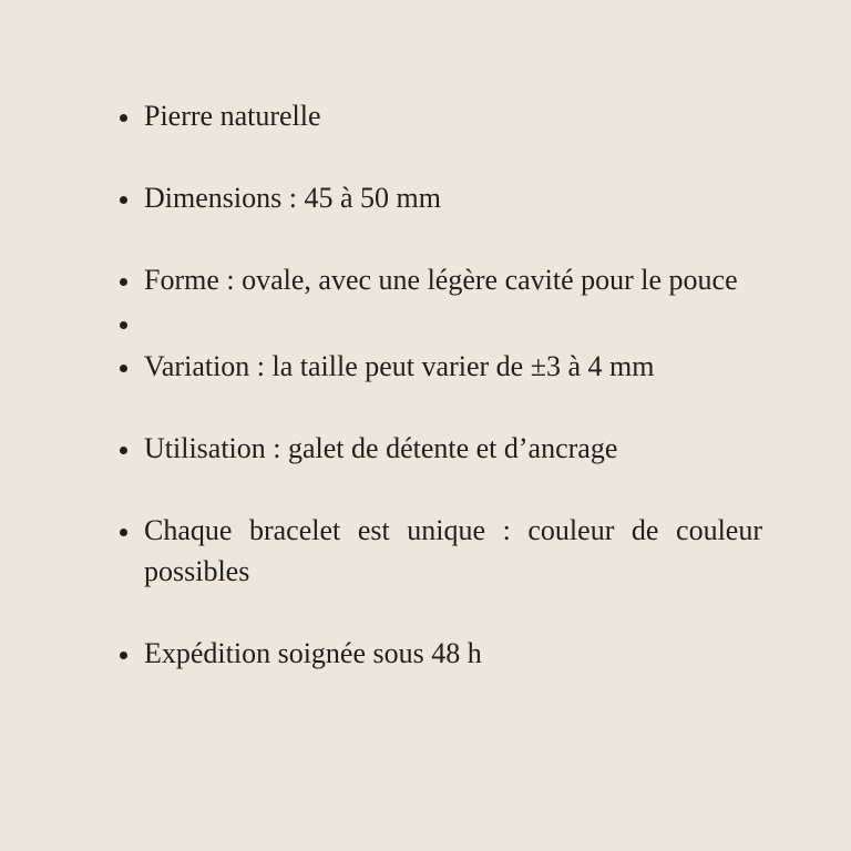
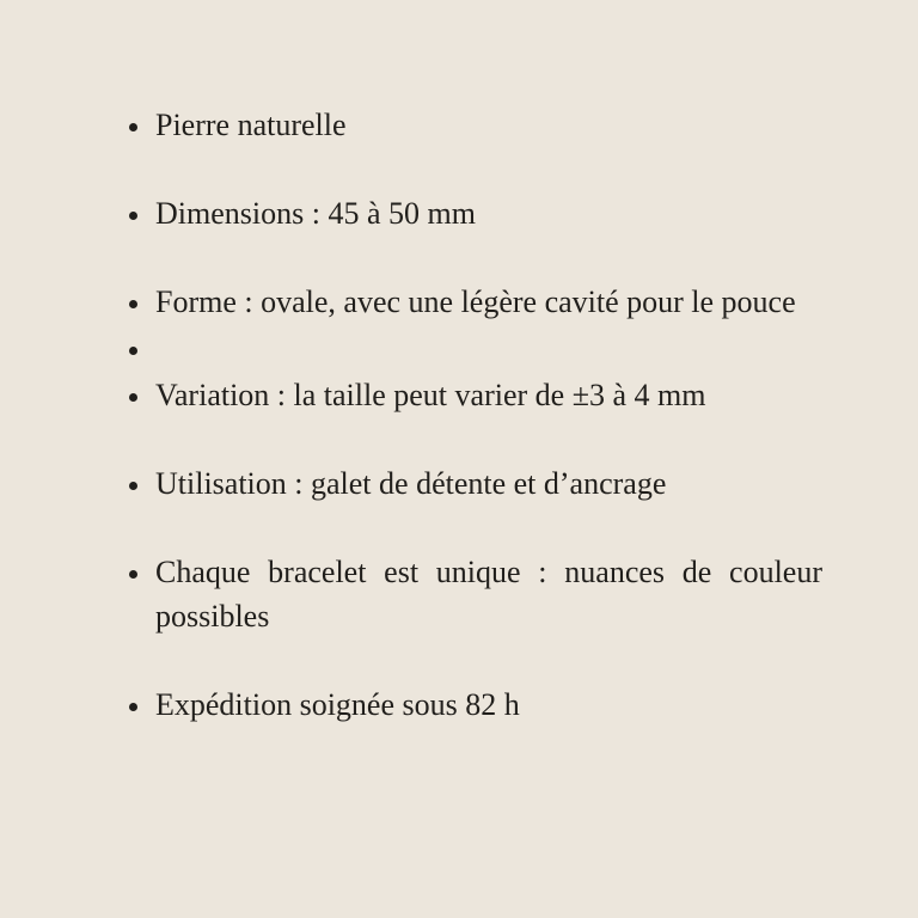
  Pierre naturelle
  Dimensions : 45 à 50 mm
  Forme : ovale, avec une légère cavité pour le pouce
  Variation : la taille peut varier de ±3 à 4 mm
  Utilisation : galet de détente et d’ancrage
- Chaque bracelet est unique : couleur de couleur possibles
+ Chaque bracelet est unique : nuances de couleur possibles
- Expédition soignée sous 48 h
+ Expédition soignée sous 82 h
